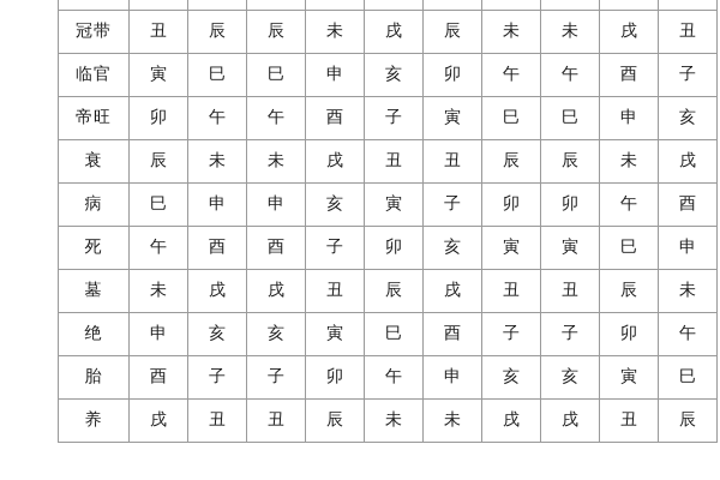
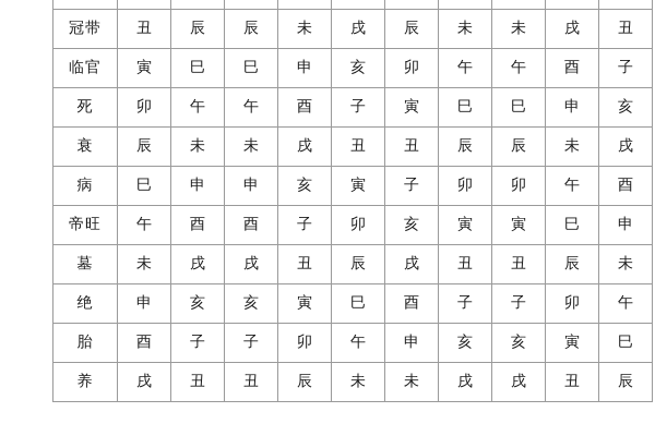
  冠带	丑	辰	辰	未	戌	辰	未	未	戌	丑
  临官	寅	巳	巳	申	亥	卯	午	午	酉	子
- 帝旺	卯	午	午	酉	子	寅	巳	巳	申	亥
+ 死	卯	午	午	酉	子	寅	巳	巳	申	亥
  衰	辰	未	未	戌	丑	丑	辰	辰	未	戌
  病	巳	申	申	亥	寅	子	卯	卯	午	酉
- 死	午	酉	酉	子	卯	亥	寅	寅	巳	申
+ 帝旺	午	酉	酉	子	卯	亥	寅	寅	巳	申
  墓	未	戌	戌	丑	辰	戌	丑	丑	辰	未
  绝	申	亥	亥	寅	巳	酉	子	子	卯	午
  胎	酉	子	子	卯	午	申	亥	亥	寅	巳
  养	戌	丑	丑	辰	未	未	戌	戌	丑	辰
